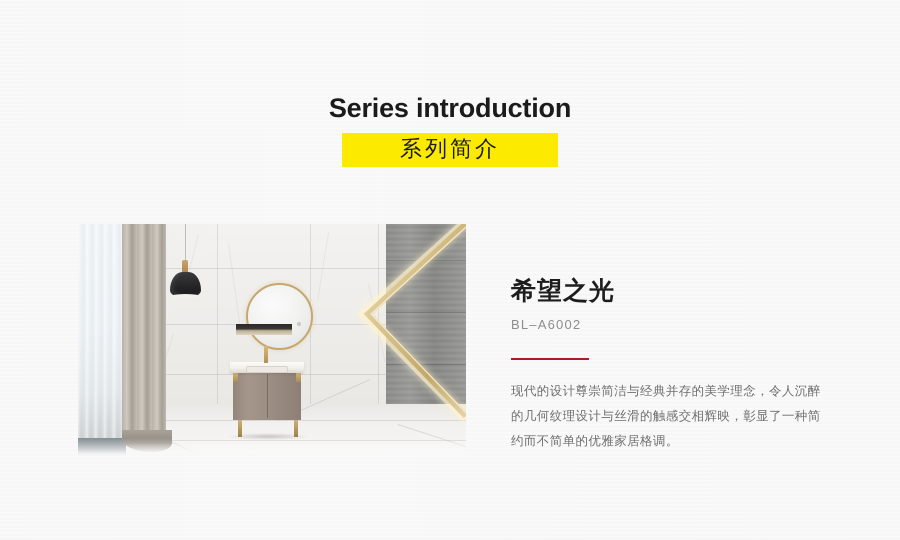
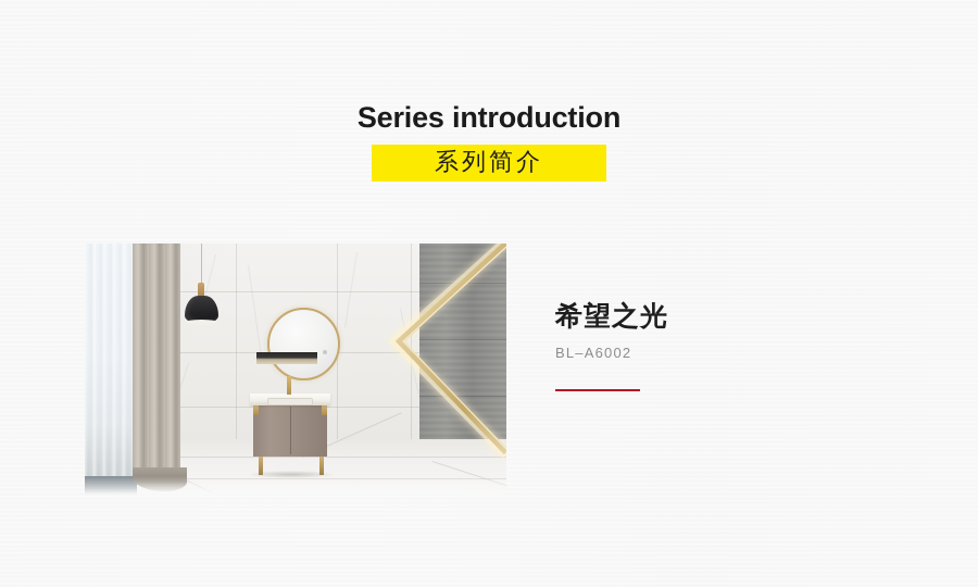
  Series introduction
  系列简介
  希望之光
  BL–A6002
- 现代的设计尊崇简洁与经典并存的美学理念，令人沉醉的几何纹理设计与丝滑的触感交相辉映，彰显了一种简约而不简单的优雅家居格调。
